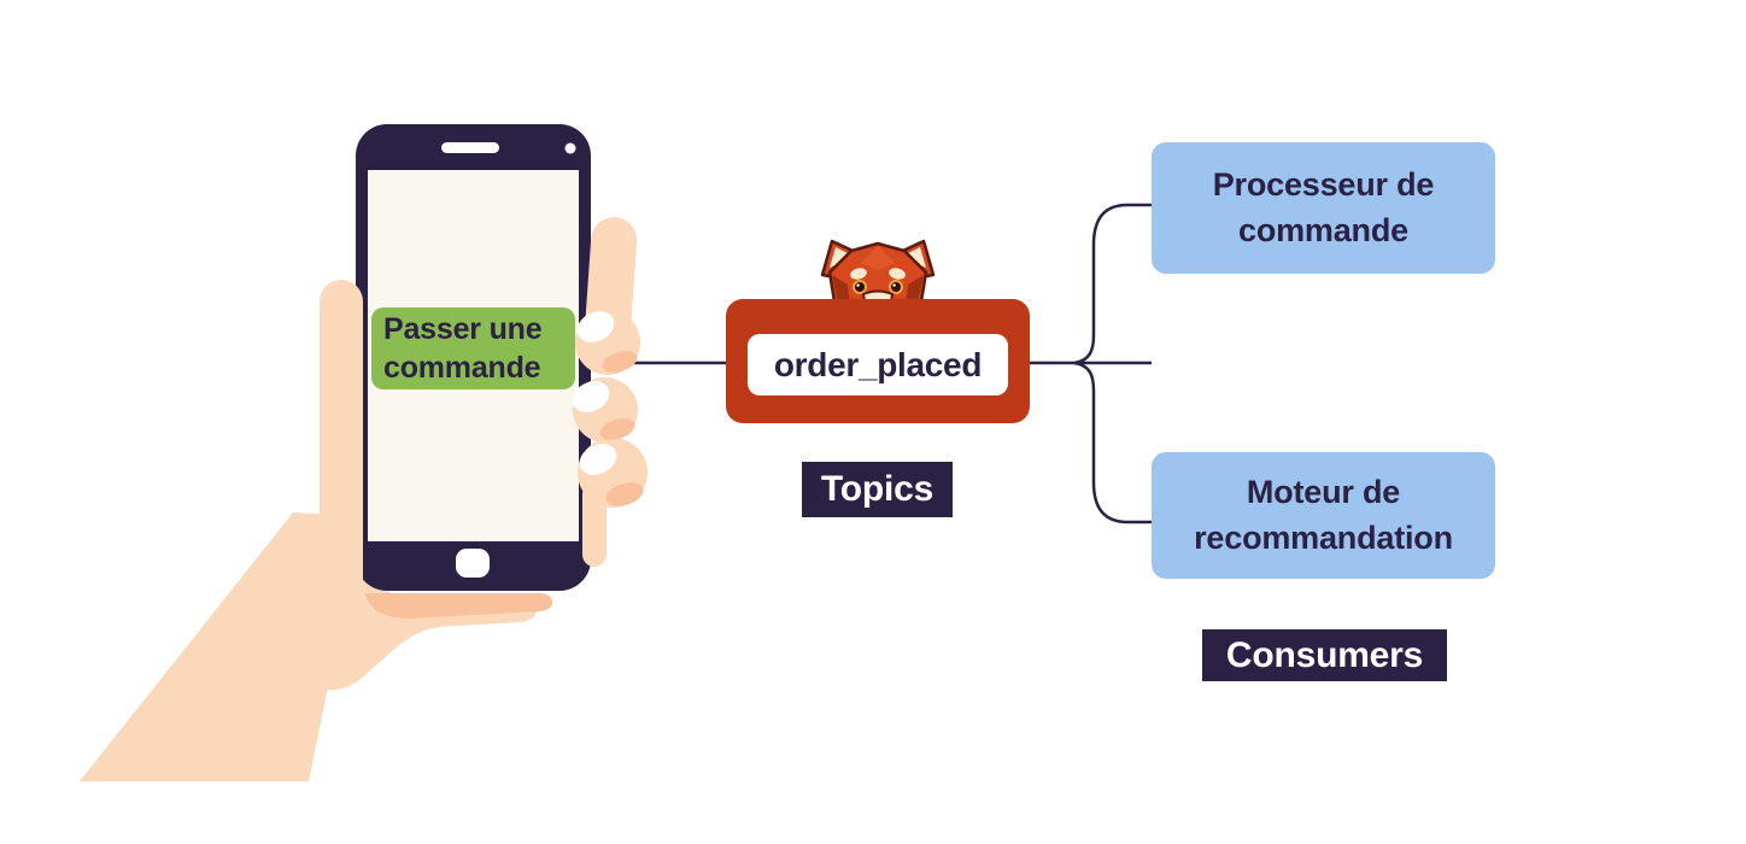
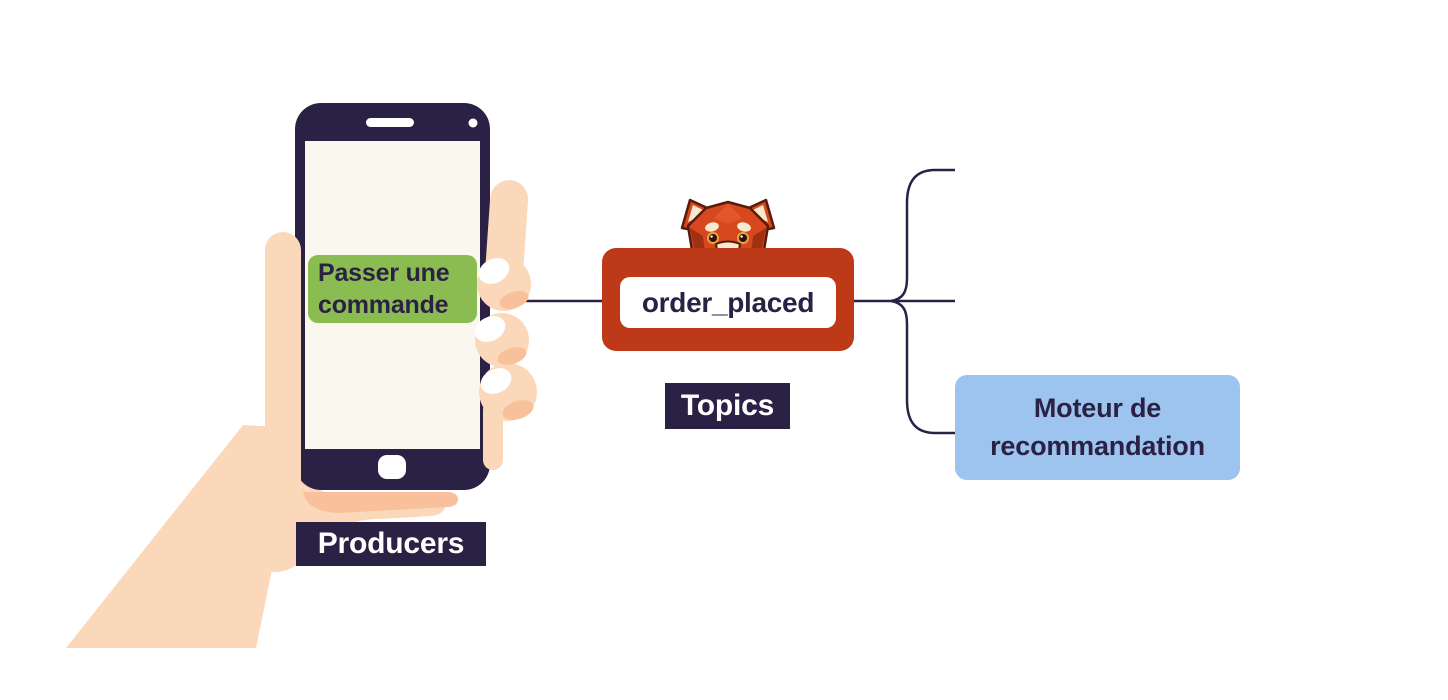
  Passer une commande
  order_placed
- Processeur de commande
  Moteur de recommandation
+ Producers
  Topics
- Consumers
